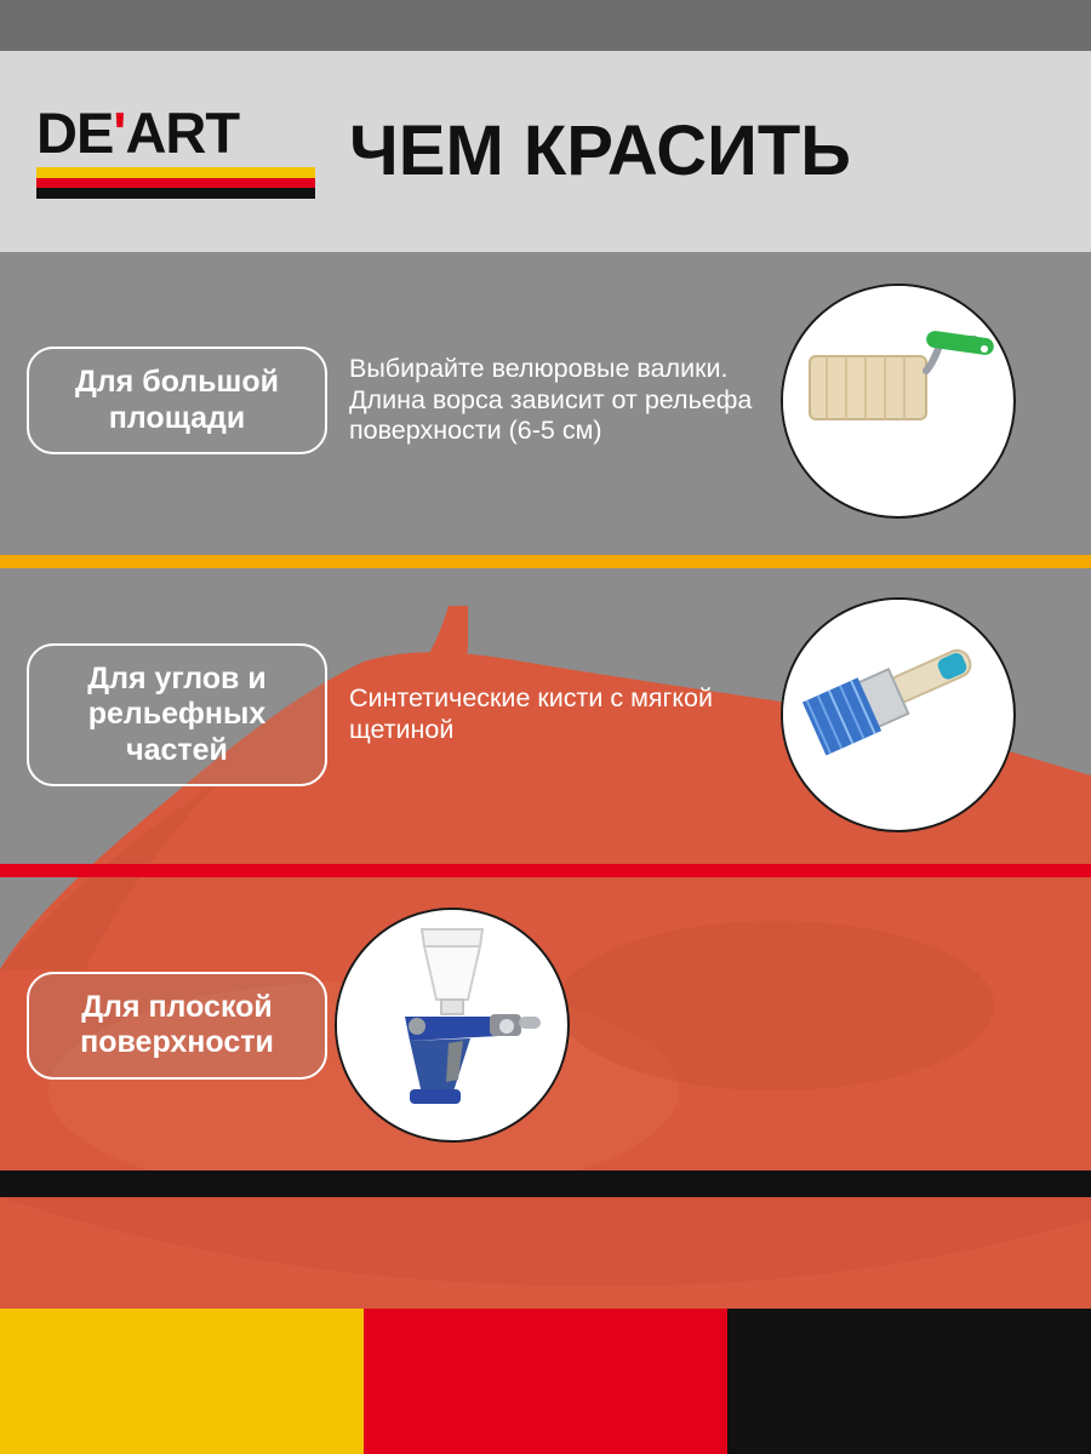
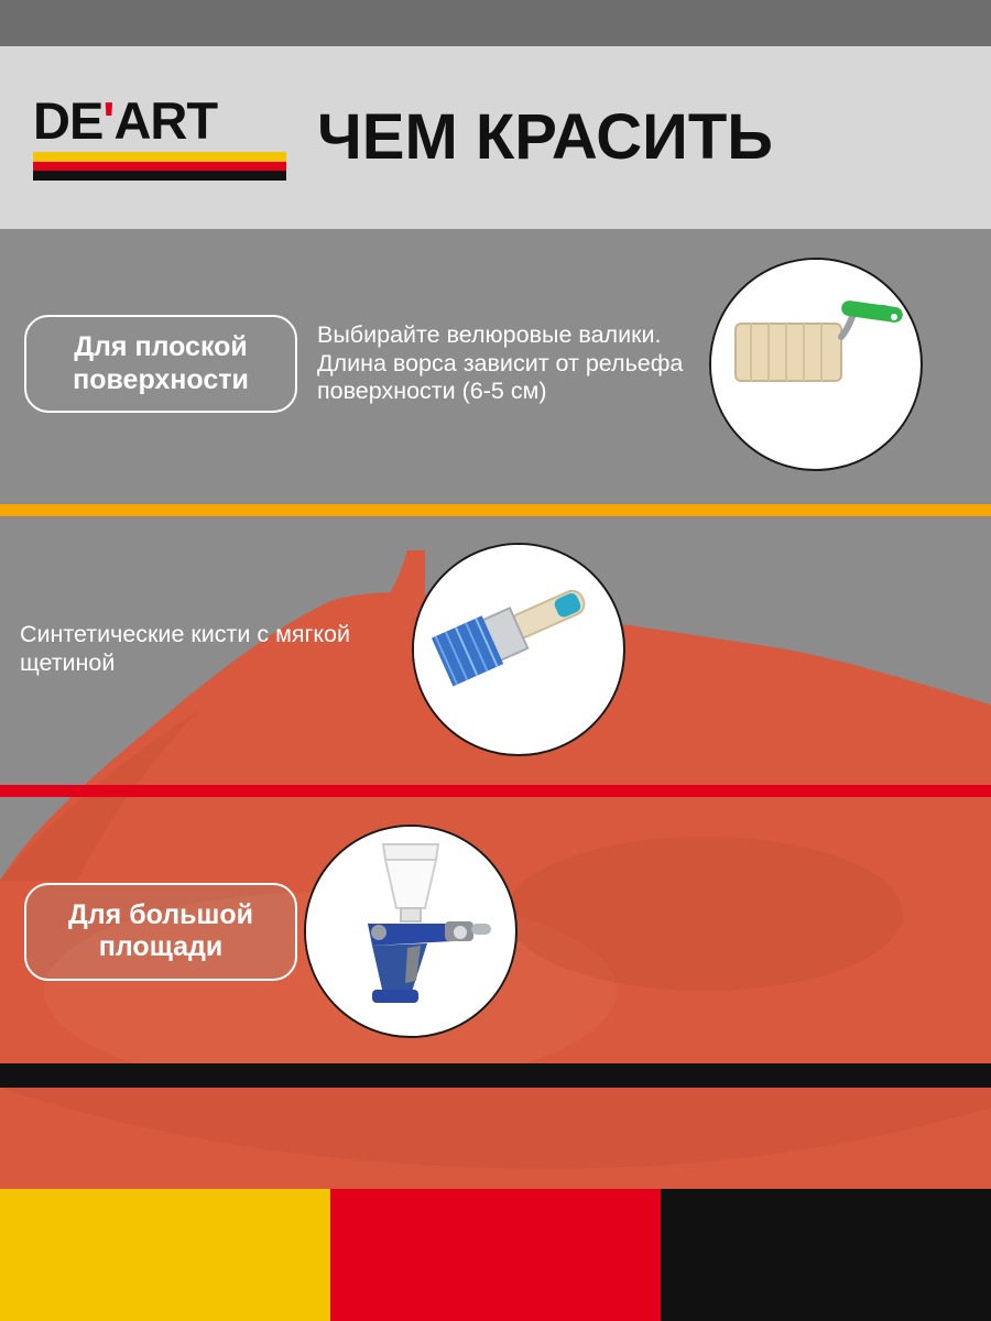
  DE'ART
  ЧЕМ КРАСИТЬ
- Для большой площади
+ Для плоской поверхности
  Выбирайте велюровые валики. Длина ворса зависит от рельефа поверхности (6-5 см)
- Для углов и рельефных частей
  Синтетические кисти с мягкой щетиной
- Для плоской поверхности
+ Для большой площади
